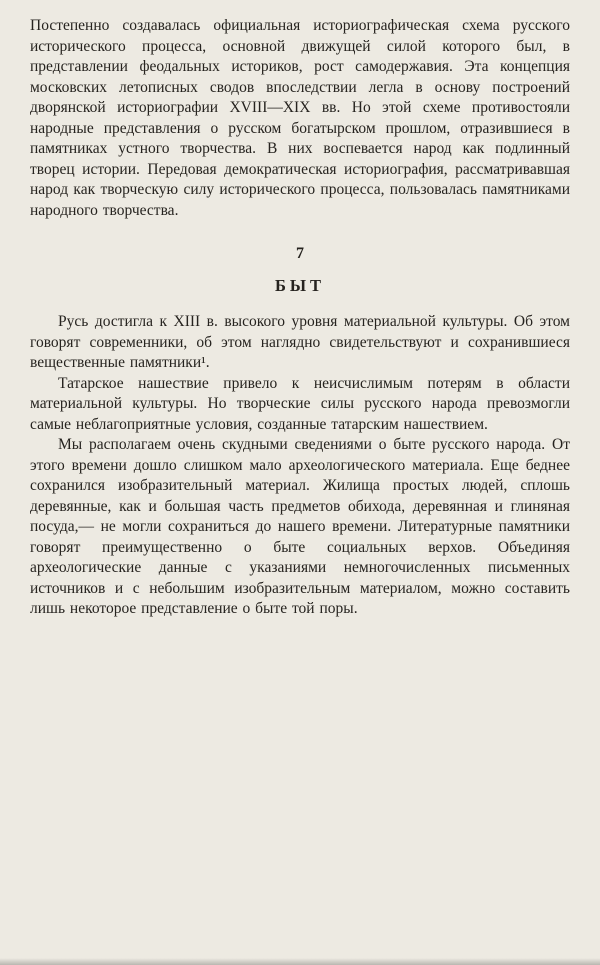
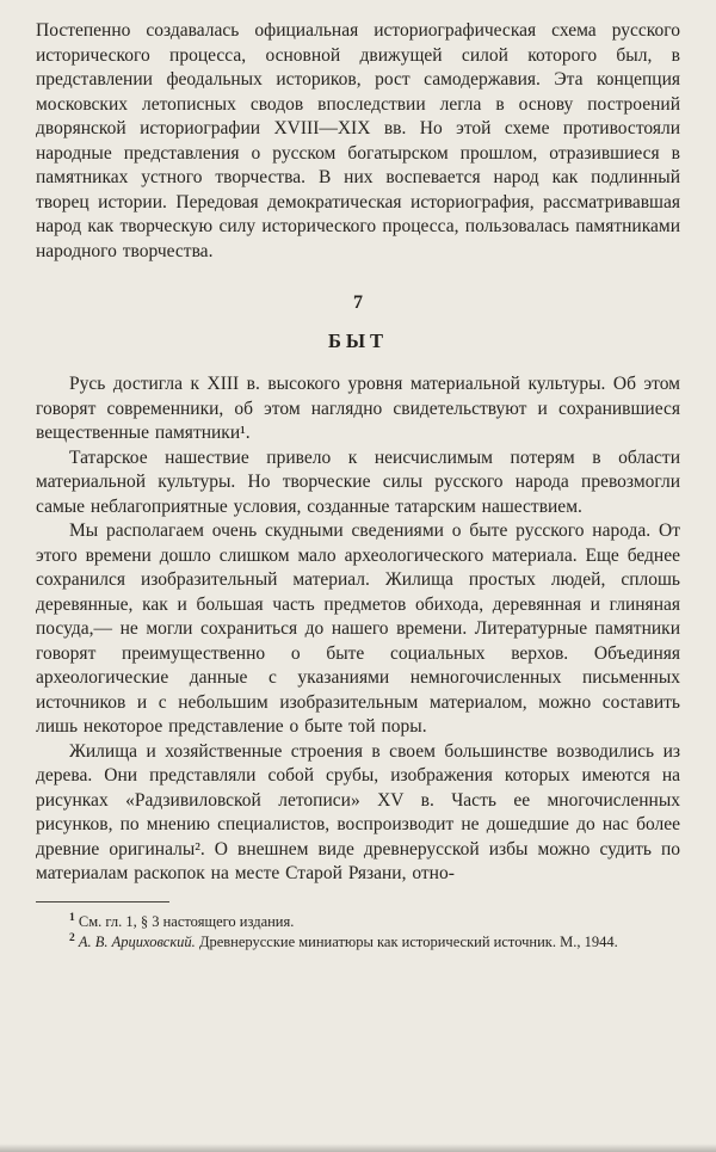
  Постепенно создавалась официальная историографическая схема русского исторического процесса, основной движущей силой которого был, в представлении феодальных историков, рост самодержавия. Эта концепция московских летописных сводов впоследствии легла в основу построений дворянской историографии XVIII—XIX вв. Но этой схеме противостояли народные представления о русском богатырском прошлом, отразившиеся в памятниках устного творчества. В них воспевается народ как подлинный творец истории. Передовая демократическая историография, рассматривавшая народ как творческую силу исторического процесса, пользовалась памятниками народного творчества.
  7
  БЫТ
  Русь достигла к XIII в. высокого уровня материальной культуры. Об этом говорят современники, об этом наглядно свидетельствуют и сохранившиеся вещественные памятники¹.
  Татарское нашествие привело к неисчислимым потерям в области материальной культуры. Но творческие силы русского народа превозмогли самые неблагоприятные условия, созданные татарским нашествием.
  Мы располагаем очень скудными сведениями о быте русского народа. От этого времени дошло слишком мало археологического материала. Еще беднее сохранился изобразительный материал. Жилища простых людей, сплошь деревянные, как и большая часть предметов обихода, деревянная и глиняная посуда,— не могли сохраниться до нашего времени. Литературные памятники говорят преимущественно о быте социальных верхов. Объединяя археологические данные с указаниями немногочисленных письменных источников и с небольшим изобразительным материалом, можно составить лишь некоторое представление о быте той поры.
+ Жилища и хозяйственные строения в своем большинстве возводились из дерева. Они представляли собой срубы, изображения которых имеются на рисунках «Радзивиловской летописи» XV в. Часть ее многочисленных рисунков, по мнению специалистов, воспроизводит не дошедшие до нас более древние оригиналы². О внешнем виде древнерусской избы можно судить по материалам раскопок на месте Старой Рязани, отно-
+ 1 См. гл. 1, § 3 настоящего издания.
+ 2 А. В. Арциховский. Древнерусские миниатюры как исторический источник. М., 1944.
